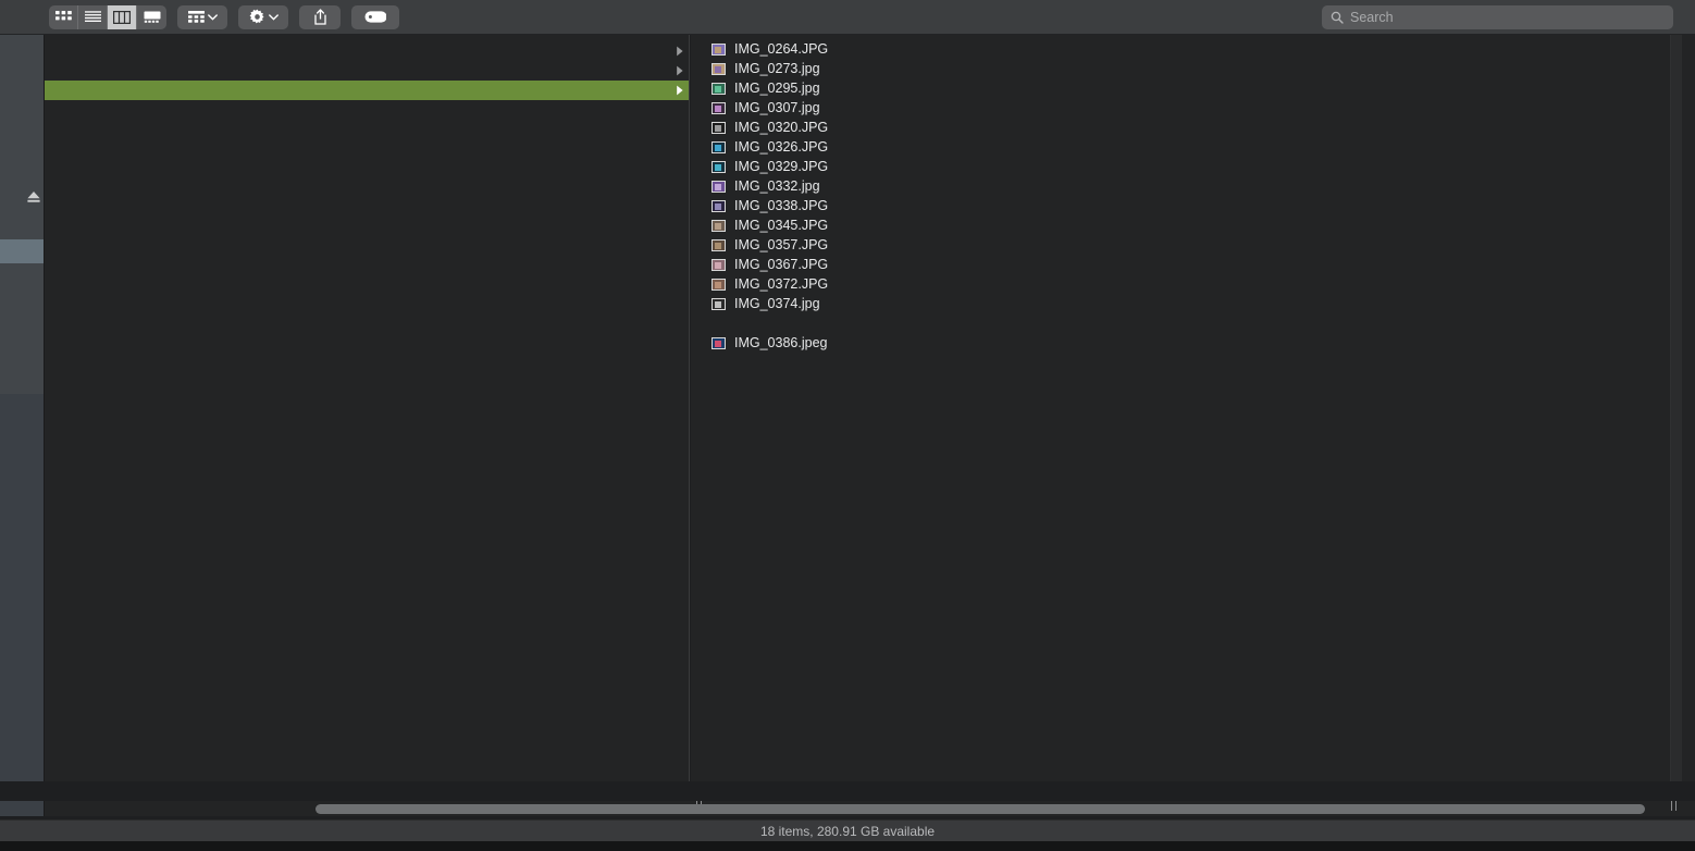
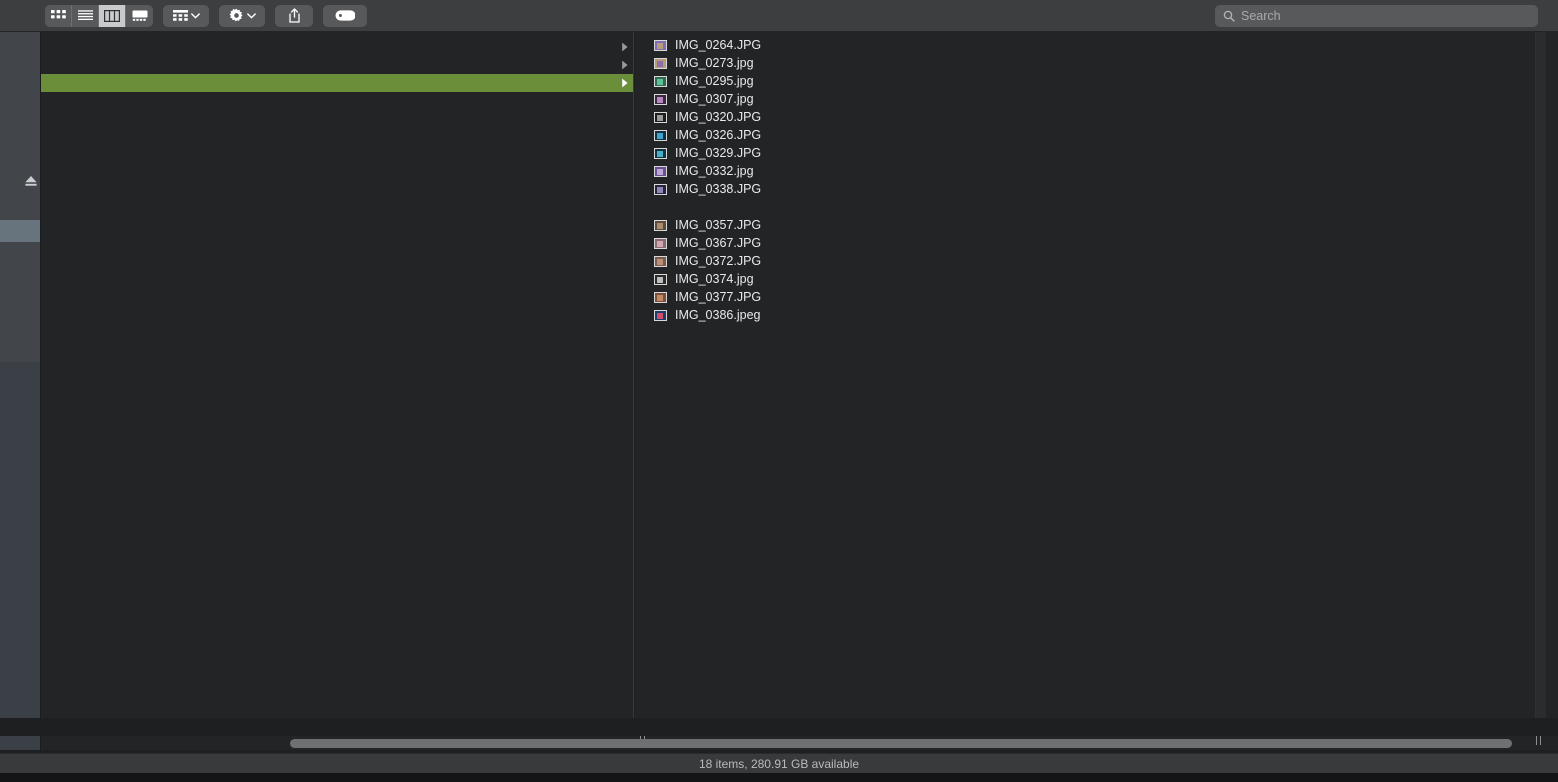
  Search
  IMG_0264.JPG
  IMG_0273.jpg
  IMG_0295.jpg
  IMG_0307.jpg
  IMG_0320.JPG
  IMG_0326.JPG
  IMG_0329.JPG
  IMG_0332.jpg
  IMG_0338.JPG
- IMG_0345.JPG
  IMG_0357.JPG
  IMG_0367.JPG
  IMG_0372.JPG
  IMG_0374.jpg
+ IMG_0377.JPG
  IMG_0386.jpeg
  18 items, 280.91 GB available
